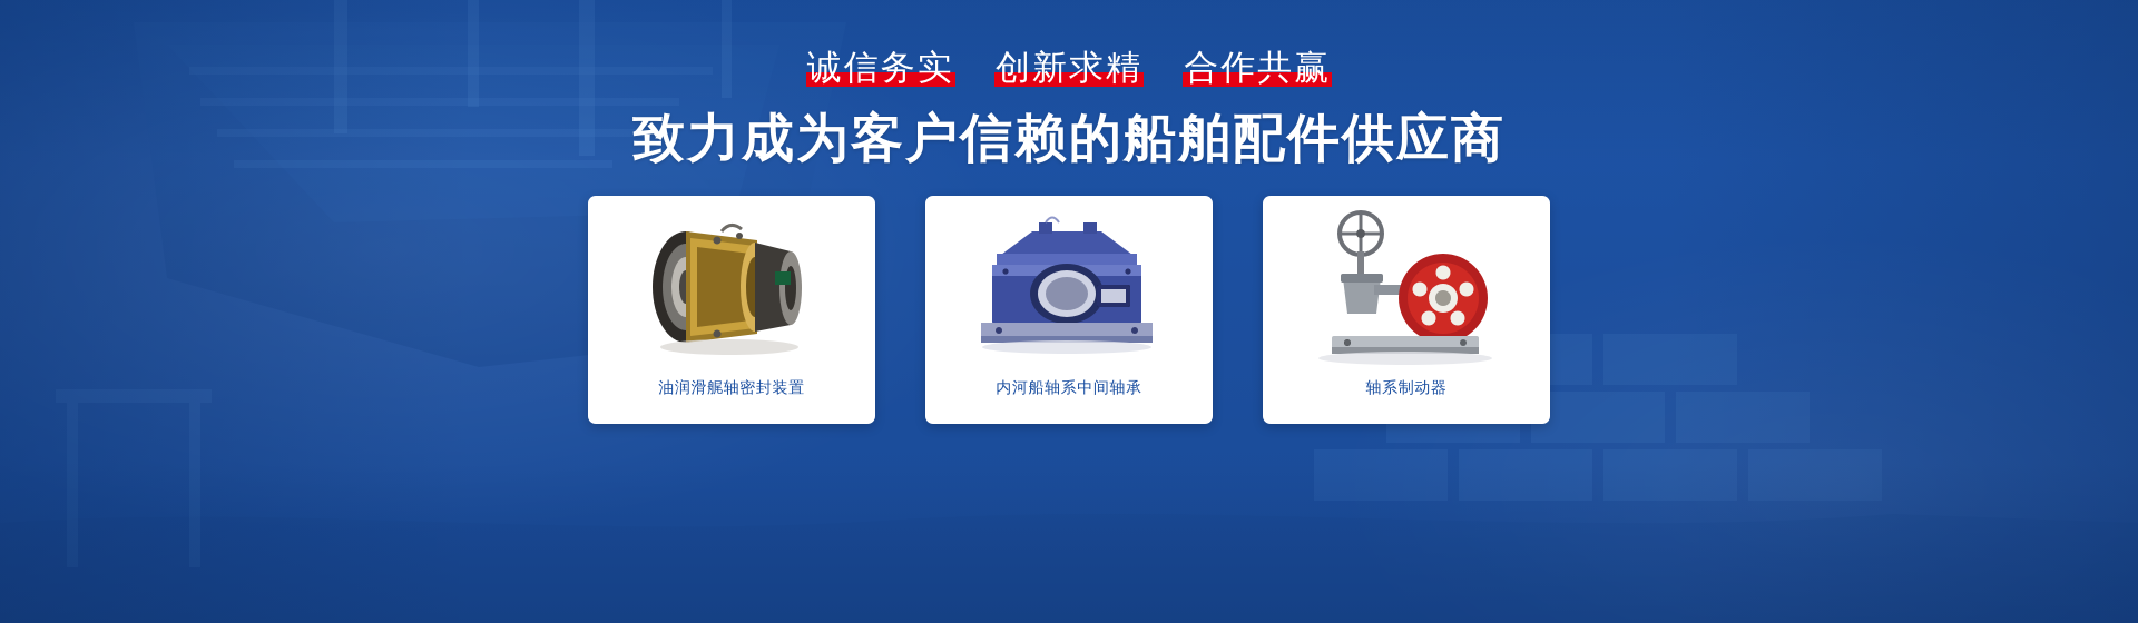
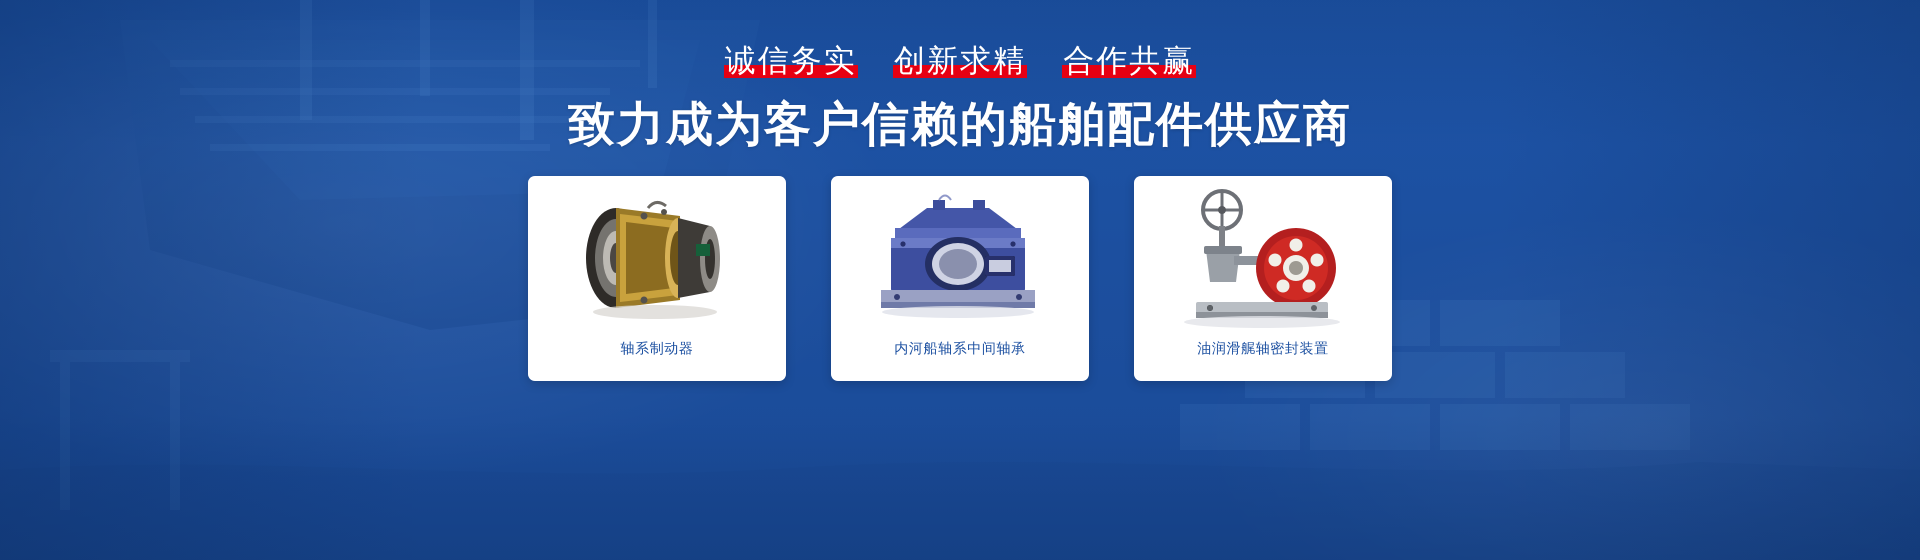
  诚信务实 创新求精 合作共赢
  致力成为客户信赖的船舶配件供应商
- 油润滑艉轴密封装置
+ 轴系制动器
  内河船轴系中间轴承
- 轴系制动器
+ 油润滑艉轴密封装置
